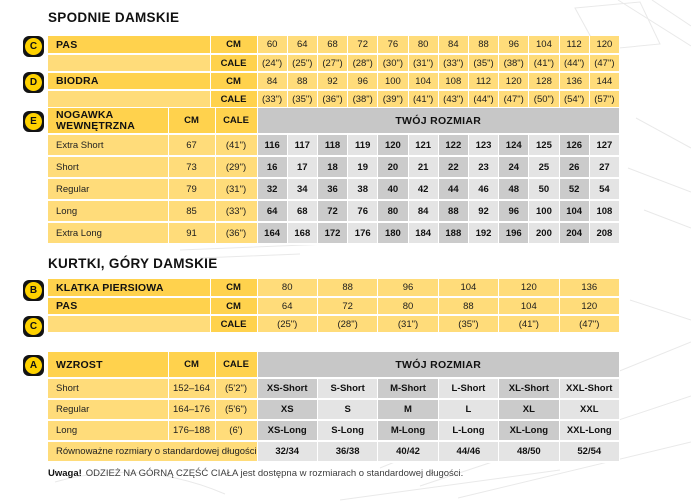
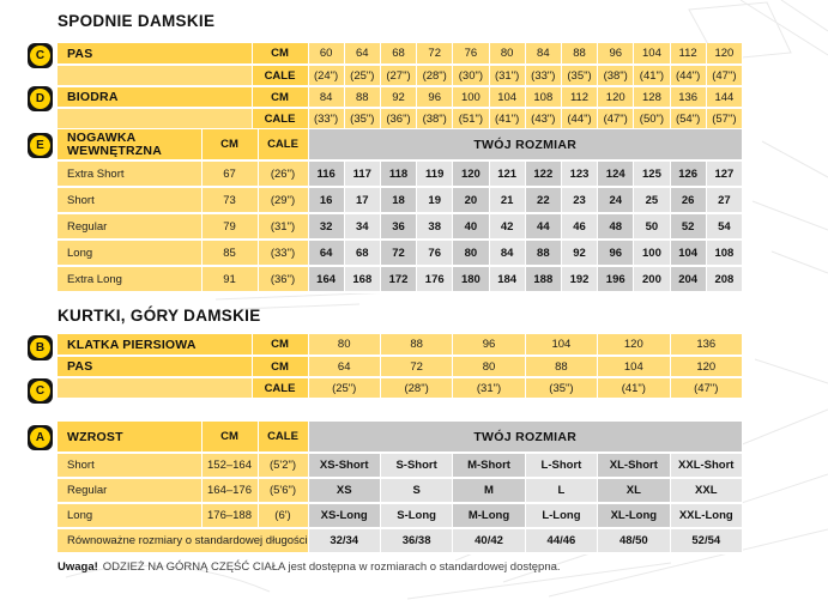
  SPODNIE DAMSKIE
  C
  D
  E
  B
  C
  A
  PAS	CM	60	64	68	72	76	80	84	88	96	104	112	120
  	CALE	(24")	(25")	(27")	(28")	(30")	(31")	(33")	(35")	(38")	(41")	(44")	(47")
  BIODRA	CM	84	88	92	96	100	104	108	112	120	128	136	144
- 	CALE	(33")	(35")	(36")	(38")	(39")	(41")	(43")	(44")	(47")	(50")	(54")	(57")
+ 	CALE	(33")	(35")	(36")	(38")	(51")	(41")	(43")	(44")	(47")	(50")	(54")	(57")
  NOGAWKA WEWNĘTRZNA	CM	CALE	TWÓJ ROZMIAR
- Extra Short	67	(41")	116	117	118	119	120	121	122	123	124	125	126	127
+ Extra Short	67	(26")	116	117	118	119	120	121	122	123	124	125	126	127
  Short	73	(29")	16	17	18	19	20	21	22	23	24	25	26	27
  Regular	79	(31")	32	34	36	38	40	42	44	46	48	50	52	54
  Long	85	(33")	64	68	72	76	80	84	88	92	96	100	104	108
  Extra Long	91	(36")	164	168	172	176	180	184	188	192	196	200	204	208
  KURTKI, GÓRY DAMSKIE
  KLATKA PIERSIOWA	CM	80	88	96	104	120	136
  PAS	CM	64	72	80	88	104	120
  	CALE	(25")	(28")	(31")	(35")	(41")	(47")
  WZROST	CM	CALE	TWÓJ ROZMIAR
  Short	152–164	(5'2")	XS-Short	S-Short	M-Short	L-Short	XL-Short	XXL-Short
  Regular	164–176	(5'6")	XS	S	M	L	XL	XXL
  Long	176–188	(6')	XS-Long	S-Long	M-Long	L-Long	XL-Long	XXL-Long
  Równoważne rozmiary o standardowej długości	32/34	36/38	40/42	44/46	48/50	52/54
- Uwaga! ODZIEŻ NA GÓRNĄ CZĘŚĆ CIAŁA jest dostępna w rozmiarach o standardowej długości.
+ Uwaga! ODZIEŻ NA GÓRNĄ CZĘŚĆ CIAŁA jest dostępna w rozmiarach o standardowej dostępna.
